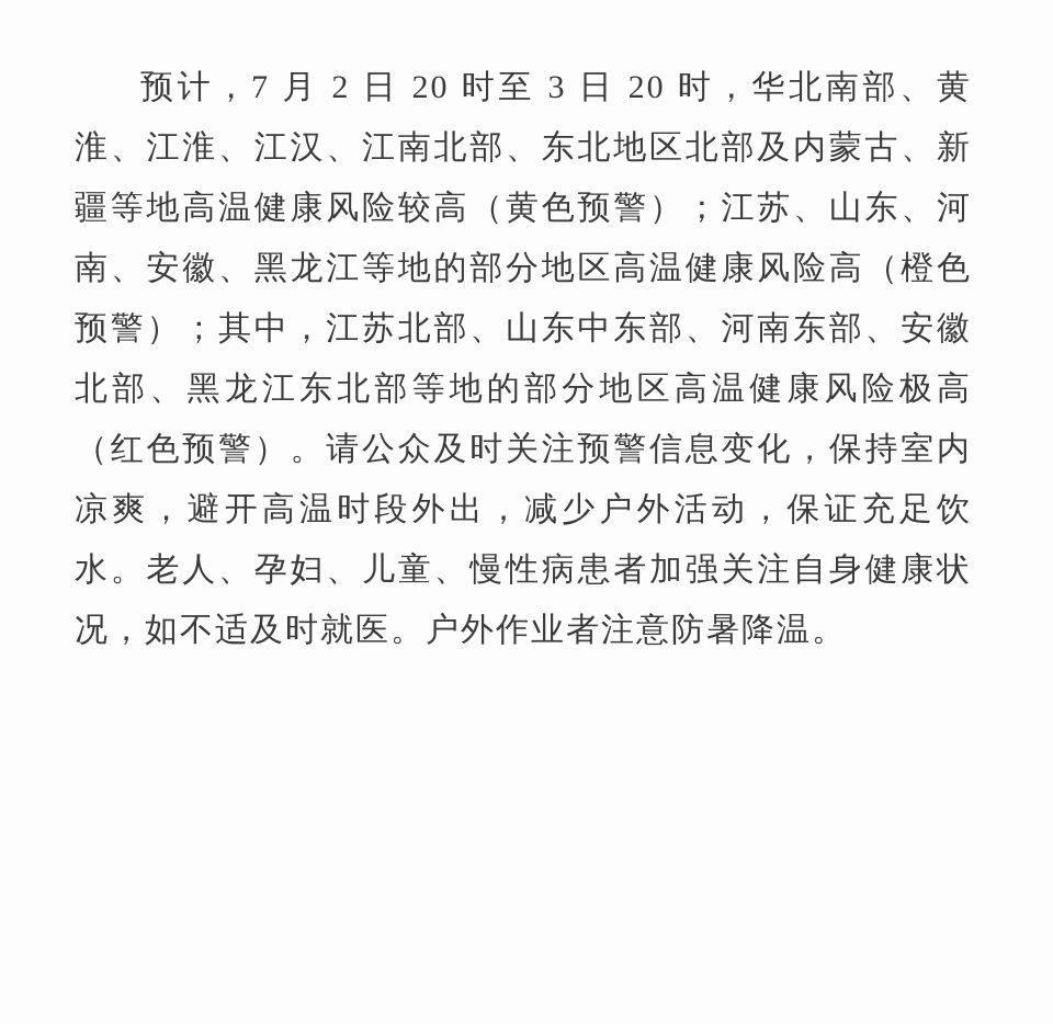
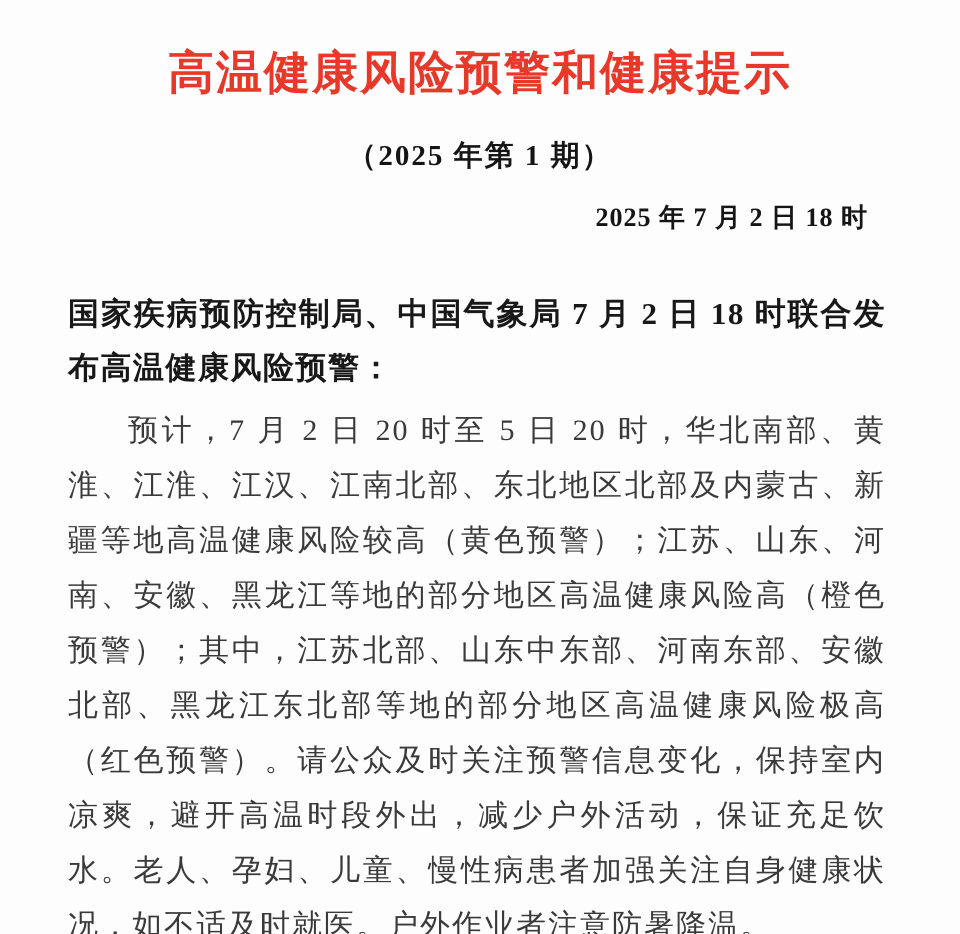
+ 高温健康风险预警和健康提示
+ （2025 年第 1 期）
+ 2025 年 7 月 2 日 18 时
+ 国家疾病预防控制局、中国气象局 7 月 2 日 18 时联合发布高温健康风险预警：
- 预计，7 月 2 日 20 时至 3 日 20 时，华北南部、黄淮、江淮、江汉、江南北部、东北地区北部及内蒙古、新疆等地高温健康风险较高（黄色预警）；江苏、山东、河南、安徽、黑龙江等地的部分地区高温健康风险高（橙色预警）；其中，江苏北部、山东中东部、河南东部、安徽北部、黑龙江东北部等地的部分地区高温健康风险极高（红色预警）。请公众及时关注预警信息变化，保持室内凉爽，避开高温时段外出，减少户外活动，保证充足饮水。老人、孕妇、儿童、慢性病患者加强关注自身健康状况，如不适及时就医。户外作业者注意防暑降温。
+ 预计，7 月 2 日 20 时至 5 日 20 时，华北南部、黄淮、江淮、江汉、江南北部、东北地区北部及内蒙古、新疆等地高温健康风险较高（黄色预警）；江苏、山东、河南、安徽、黑龙江等地的部分地区高温健康风险高（橙色预警）；其中，江苏北部、山东中东部、河南东部、安徽北部、黑龙江东北部等地的部分地区高温健康风险极高（红色预警）。请公众及时关注预警信息变化，保持室内凉爽，避开高温时段外出，减少户外活动，保证充足饮水。老人、孕妇、儿童、慢性病患者加强关注自身健康状况，如不适及时就医。户外作业者注意防暑降温。
